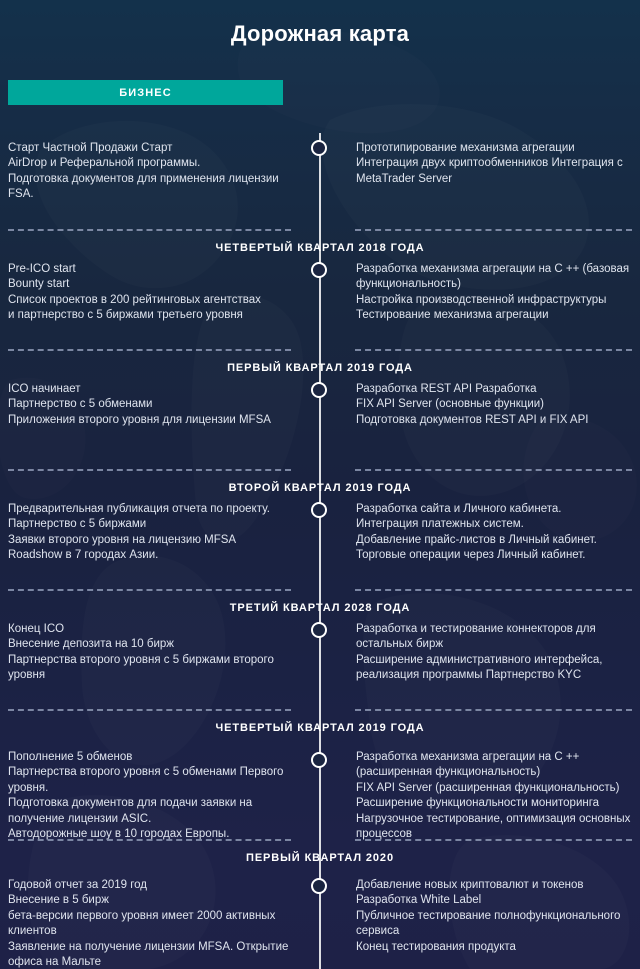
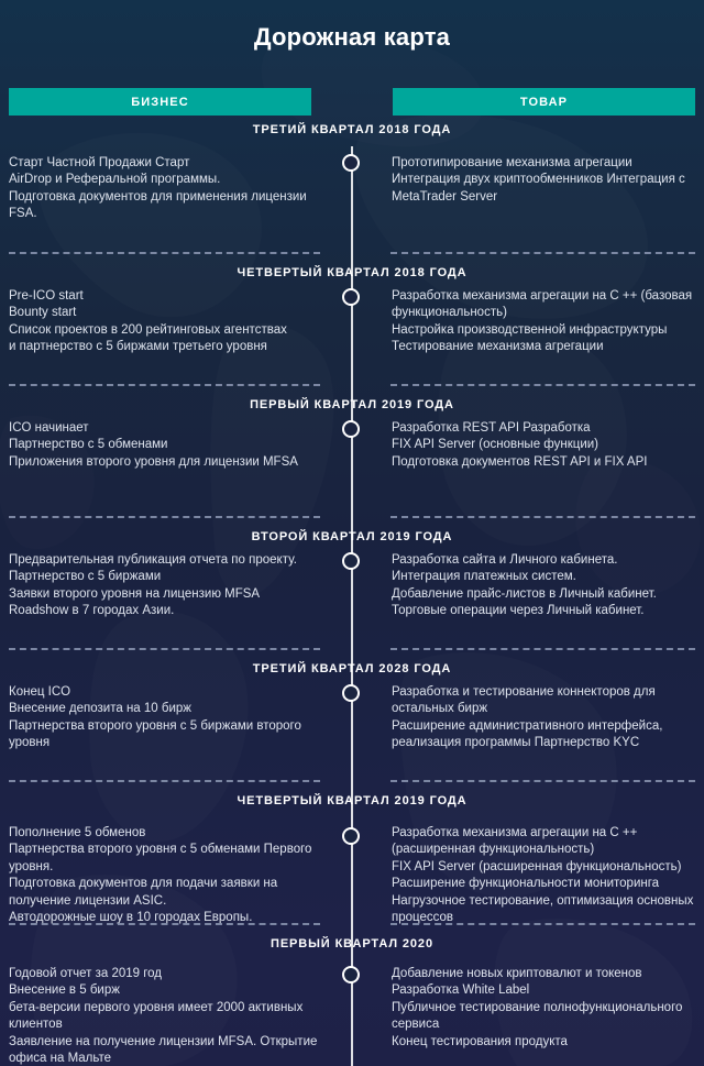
  Дорожная карта
  БИЗНЕС
+ ТОВАР
+ ТРЕТИЙ КВАРТАЛ 2018 ГОДА
  Старт Частной Продажи Старт
  AirDrop и Реферальной программы.
  Подготовка документов для применения лицензии
  FSA.
  Прототипирование механизма агрегации
  Интеграция двух криптообменников Интеграция с
  MetaTrader Server
  ЧЕТВЕРТЫЙ КВАРТАЛ 2018 ГОДА
  Pre-ICO start
  Bounty start
  Список проектов в 200 рейтинговых агентствах
  и партнерство с 5 биржами третьего уровня
  Разработка механизма агрегации на C ++ (базовая
  функциональность)
  Настройка производственной инфраструктуры
  Тестирование механизма агрегации
  ПЕРВЫЙ КВАРТАЛ 2019 ГОДА
  ICO начинает
  Партнерство с 5 обменами
  Приложения второго уровня для лицензии MFSA
  Разработка REST API Разработка
  FIX API Server (основные функции)
  Подготовка документов REST API и FIX API
  ВТОРОЙ КВАРТАЛ 2019 ГОДА
  Предварительная публикация отчета по проекту.
  Партнерство с 5 биржами
  Заявки второго уровня на лицензию MFSA
  Roadshow в 7 городах Азии.
  Разработка сайта и Личного кабинета.
  Интеграция платежных систем.
  Добавление прайс-листов в Личный кабинет.
  Торговые операции через Личный кабинет.
  ТРЕТИЙ КВАРТАЛ 2028 ГОДА
  Конец ICO
  Внесение депозита на 10 бирж
  Партнерства второго уровня с 5 биржами второго
  уровня
  Разработка и тестирование коннекторов для
  остальных бирж
  Расширение административного интерфейса,
  реализация программы Партнерство KYC
  ЧЕТВЕРТЫЙ КВАРТАЛ 2019 ГОДА
  Пополнение 5 обменов
  Партнерства второго уровня с 5 обменами Первого
  уровня.
  Подготовка документов для подачи заявки на
  получение лицензии ASIC.
  Автодорожные шоу в 10 городах Европы.
  Разработка механизма агрегации на C ++
  (расширенная функциональность)
  FIX API Server (расширенная функциональность)
  Расширение функциональности мониторинга
  Нагрузочное тестирование, оптимизация основных
  процессов
  ПЕРВЫЙ КВАРТАЛ 2020
  Годовой отчет за 2019 год
  Внесение в 5 бирж
  бета-версии первого уровня имеет 2000 активных
  клиентов
  Заявление на получение лицензии MFSA. Открытие
  офиса на Мальте
  Добавление новых криптовалют и токенов
  Разработка White Label
  Публичное тестирование полнофункционального
  сервиса
  Конец тестирования продукта
